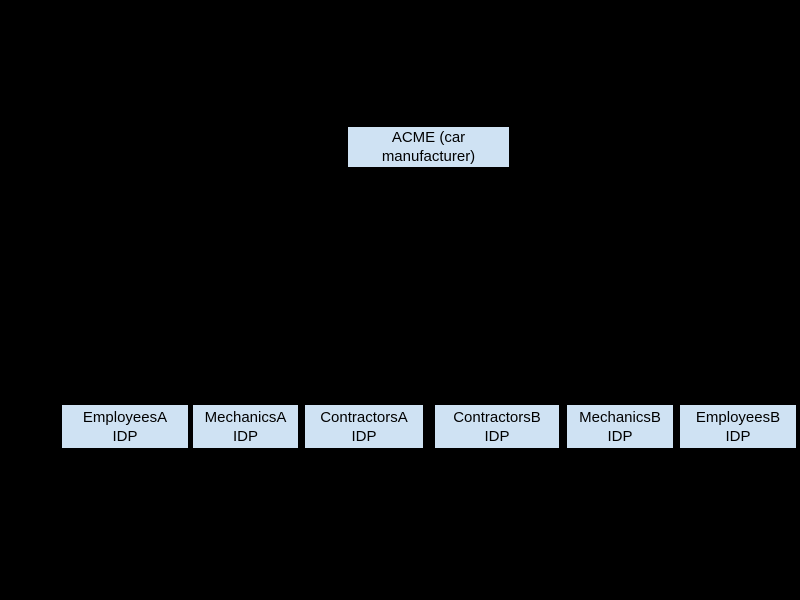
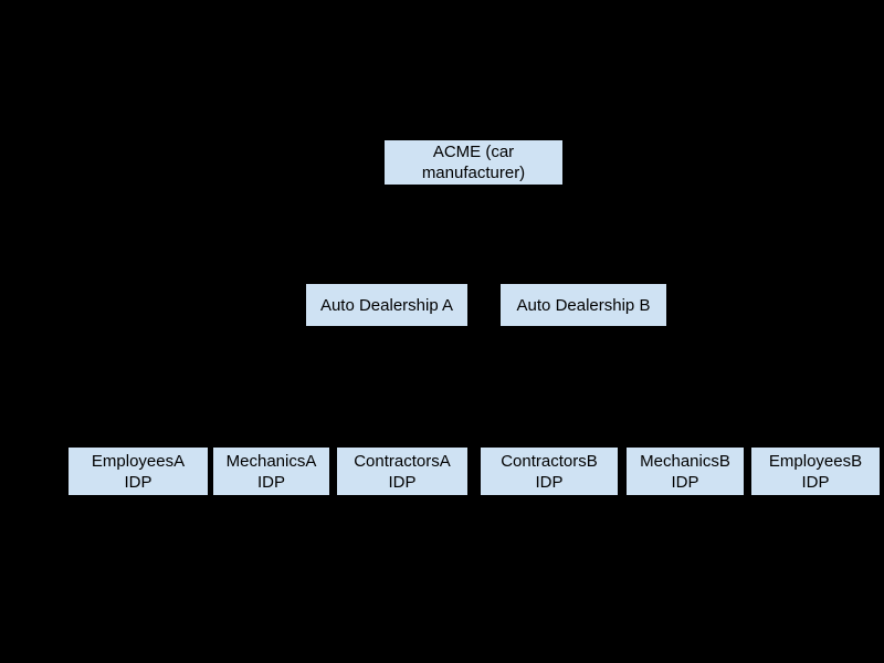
  ACME (car
  manufacturer)
+ Auto Dealership A
+ Auto Dealership B
  EmployeesA
  IDP
  MechanicsA
  IDP
  ContractorsA
  IDP
  ContractorsB
  IDP
  MechanicsB
  IDP
  EmployeesB
  IDP
